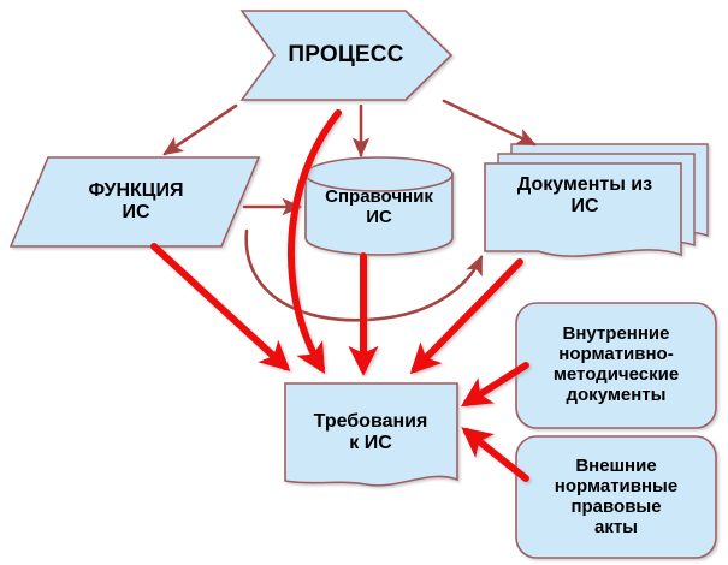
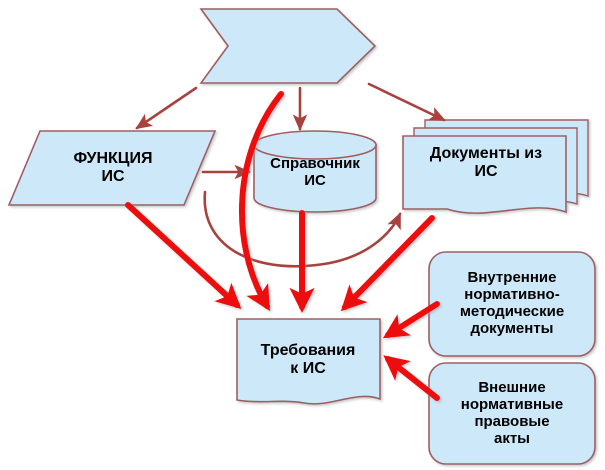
- ПРОЦЕСС
  ФУНКЦИЯ
  ИС
  Справочник
  ИС
  Документы из
  ИС
  Требования
  к ИС
  Внутренние
  нормативно-
  методические
  документы
  Внешние
  нормативные
  правовые
  акты
